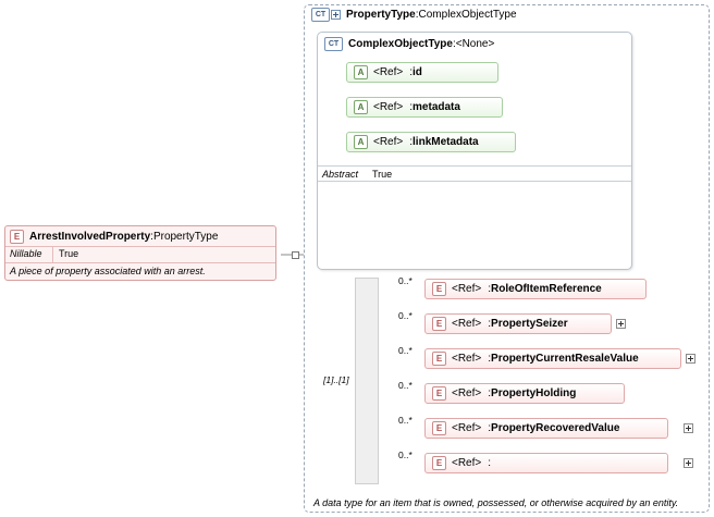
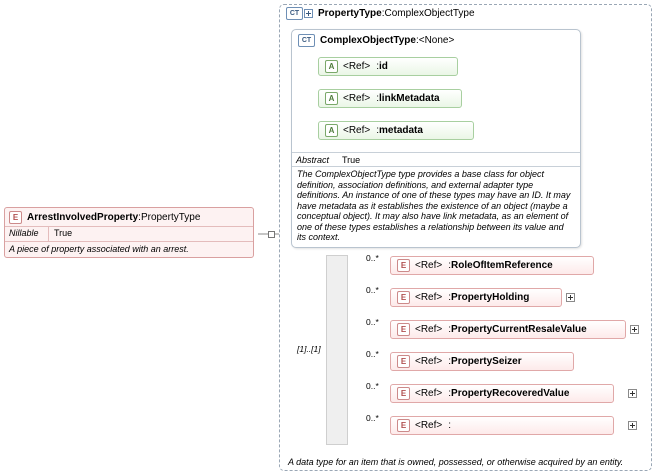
  E
  ArrestInvolvedProperty
  :
  PropertyType
  Nillable
  True
  A piece of property associated with an arrest.
  PropertyType
  :
  ComplexObjectType
  A data type for an item that is owned, possessed, or otherwise acquired by an entity.
  ComplexObjectType
  :
  <None>
  A
  <Ref>
  :
  id
  A
  <Ref>
  :
- metadata
+ linkMetadata
  A
  <Ref>
  :
- linkMetadata
+ metadata
  Abstract
  True
+ The ComplexObjectType type provides a base class for object definition, association definitions, and external adapter type definitions. An instance of one of these types may have an ID. It may have metadata as it establishes the existence of an object (maybe a conceptual object). It may also have link metadata, as an element of one of these types establishes a relationship between its value and its context.
  [1]..[1]
  0..*
  E
  <Ref>
  :
  RoleOfItemReference
  0..*
  E
  <Ref>
  :
- PropertySeizer
+ PropertyHolding
  0..*
  E
  <Ref>
  :
  PropertyCurrentResaleValue
  0..*
  E
  <Ref>
  :
- PropertyHolding
+ PropertySeizer
  0..*
  E
  <Ref>
  :
  PropertyRecoveredValue
  0..*
  E
  <Ref>
  :
